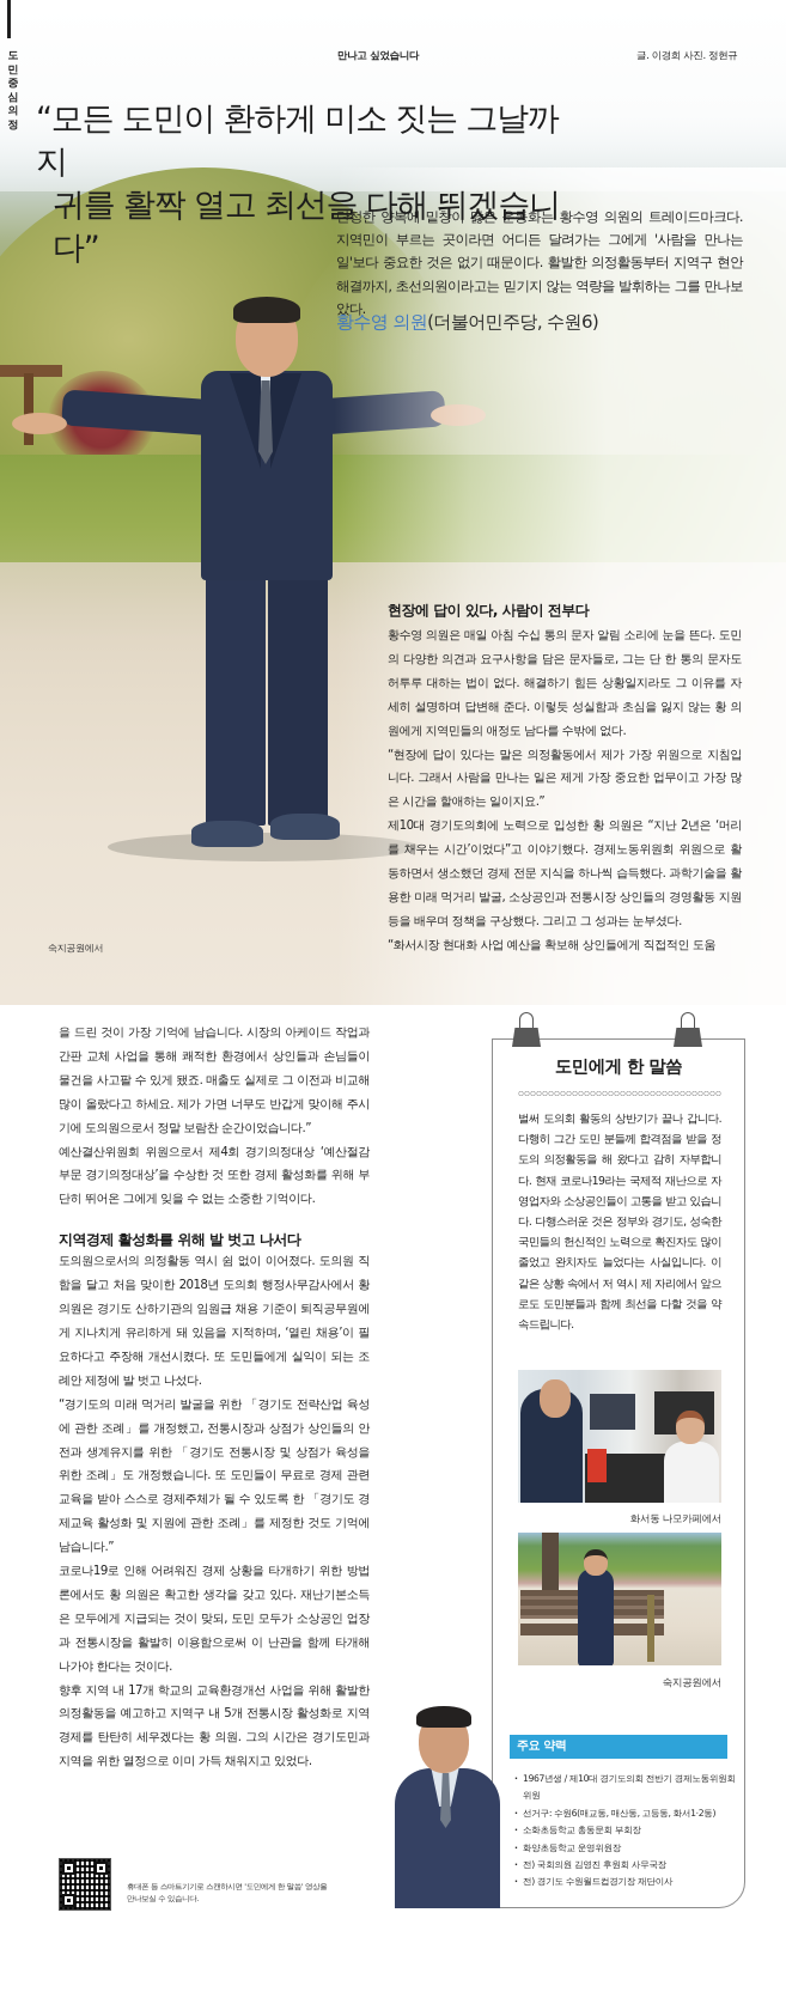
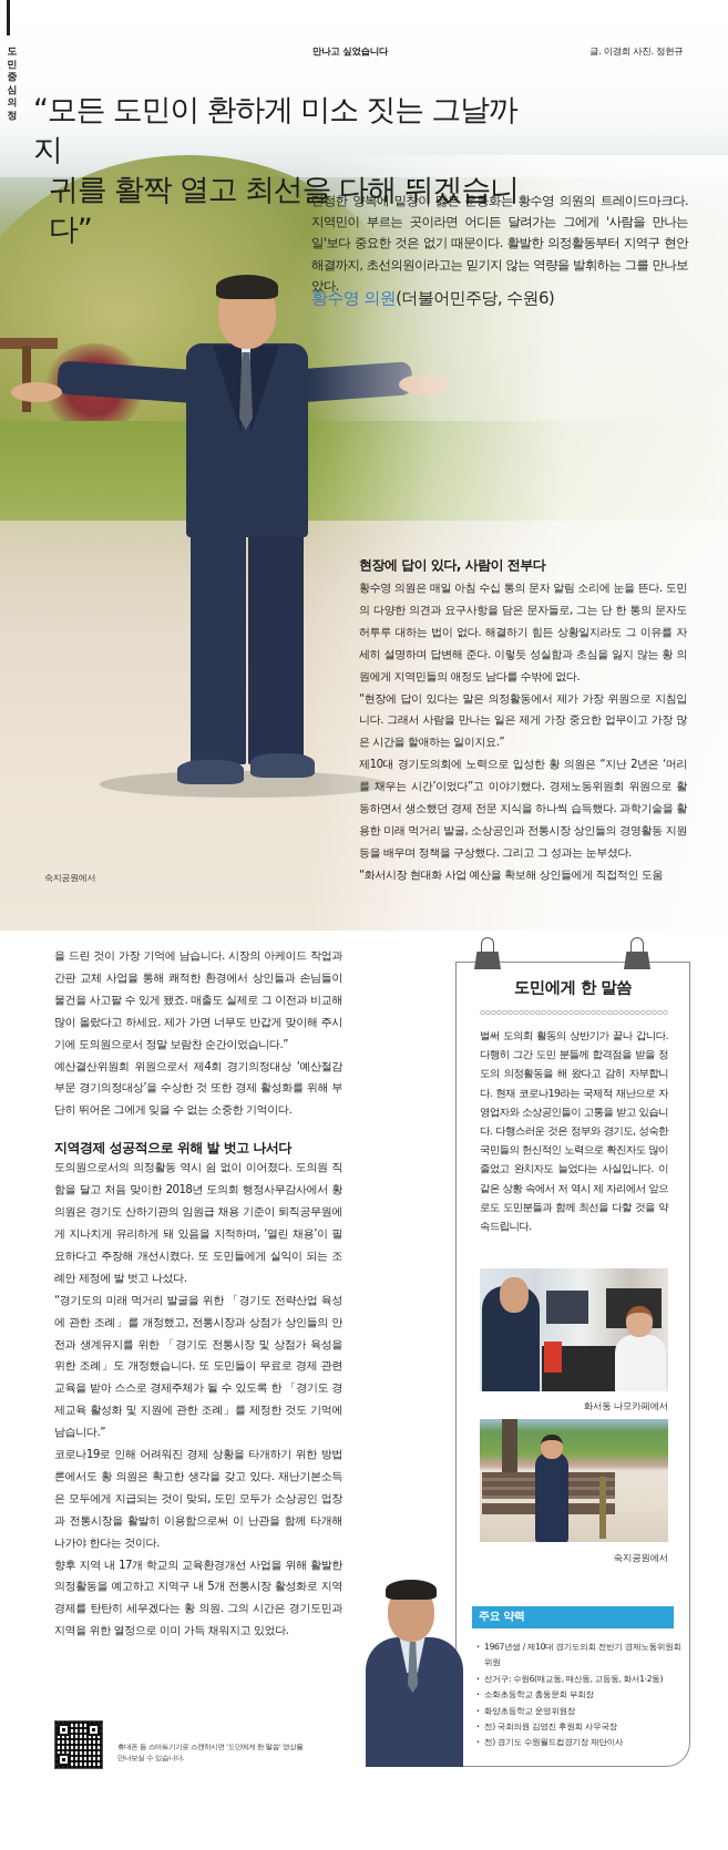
  도민중심 의정
  만나고 싶었습니다
  글. 이경희 사진. 정현규
  “모든 도민이 환하게 미소 짓는 그날까지
  귀를 활짝 열고 최선을 다해 뛰겠습니다”
  단정한 양복에 밑창이 닳은 운동화는 황수영 의원의 트레이드마크다. 지역민이 부르는 곳이라면 어디든 달려가는 그에게 '사람을 만나는 일'보다 중요한 것은 없기 때문이다. 활발한 의정활동부터 지역구 현안 해결까지, 초선의원이라고는 믿기지 않는 역량을 발휘하는 그를 만나보았다.
  황수영 의원(더불어민주당, 수원6)
  현장에 답이 있다, 사람이 전부다
  황수영 의원은 매일 아침 수십 통의 문자 알림 소리에 눈을 뜬다. 도민의 다양한 의견과 요구사항을 담은 문자들로, 그는 단 한 통의 문자도 허투루 대하는 법이 없다. 해결하기 힘든 상황일지라도 그 이유를 자세히 설명하며 답변해 준다. 이렇듯 성실함과 초심을 잃지 않는 황 의원에게 지역민들의 애정도 남다를 수밖에 없다.
  “현장에 답이 있다는 말은 의정활동에서 제가 가장 위원으로 지침입니다. 그래서 사람을 만나는 일은 제게 가장 중요한 업무이고 가장 많은 시간을 할애하는 일이지요.”
  제10대 경기도의회에 노력으로 입성한 황 의원은 “지난 2년은 ‘머리를 채우는 시간’이었다”고 이야기했다. 경제노동위원회 위원으로 활동하면서 생소했던 경제 전문 지식을 하나씩 습득했다. 과학기술을 활용한 미래 먹거리 발굴, 소상공인과 전통시장 상인들의 경영활동 지원 등을 배우며 정책을 구상했다. 그리고 그 성과는 눈부셨다.
  “화서시장 현대화 사업 예산을 확보해 상인들에게 직접적인 도움
  숙지공원에서
  을 드린 것이 가장 기억에 남습니다. 시장의 아케이드 작업과 간판 교체 사업을 통해 쾌적한 환경에서 상인들과 손님들이 물건을 사고팔 수 있게 됐죠. 매출도 실제로 그 이전과 비교해 많이 올랐다고 하세요. 제가 가면 너무도 반갑게 맞이해 주시기에 도의원으로서 정말 보람찬 순간이었습니다.”
  예산결산위원회 위원으로서 제4회 경기의정대상 ‘예산절감 부문 경기의정대상’을 수상한 것 또한 경제 활성화를 위해 부단히 뛰어온 그에게 잊을 수 없는 소중한 기억이다.
- 지역경제 활성화를 위해 발 벗고 나서다
+ 지역경제 성공적으로 위해 발 벗고 나서다
  도의원으로서의 의정활동 역시 쉼 없이 이어졌다. 도의원 직함을 달고 처음 맞이한 2018년 도의회 행정사무감사에서 황 의원은 경기도 산하기관의 임원급 채용 기준이 퇴직공무원에게 지나치게 유리하게 돼 있음을 지적하며, ‘열린 채용’이 필요하다고 주장해 개선시켰다. 또 도민들에게 실익이 되는 조례안 제정에 발 벗고 나섰다.
  “경기도의 미래 먹거리 발굴을 위한 「경기도 전략산업 육성에 관한 조례」를 개정했고, 전통시장과 상점가 상인들의 안전과 생계유지를 위한 「경기도 전통시장 및 상점가 육성을 위한 조례」도 개정했습니다. 또 도민들이 무료로 경제 관련 교육을 받아 스스로 경제주체가 될 수 있도록 한 「경기도 경제교육 활성화 및 지원에 관한 조례」를 제정한 것도 기억에 남습니다.”
  코로나19로 인해 어려워진 경제 상황을 타개하기 위한 방법론에서도 황 의원은 확고한 생각을 갖고 있다. 재난기본소득은 모두에게 지급되는 것이 맞되, 도민 모두가 소상공인 업장과 전통시장을 활발히 이용함으로써 이 난관을 함께 타개해 나가야 한다는 것이다.
  향후 지역 내 17개 학교의 교육환경개선 사업을 위해 활발한 의정활동을 예고하고 지역구 내 5개 전통시장 활성화로 지역 경제를 탄탄히 세우겠다는 황 의원. 그의 시간은 경기도민과 지역을 위한 열정으로 이미 가득 채워지고 있었다.
  휴대폰 등 스마트기기로 스캔하시면 '도민에게 한 말씀' 영상을 만나보실 수 있습니다.
  도민에게 한 말씀
  벌써 도의회 활동의 상반기가 끝나 갑니다. 다행히 그간 도민 분들께 합격점을 받을 정도의 의정활동을 해 왔다고 감히 자부합니다. 현재 코로나19라는 국제적 재난으로 자영업자와 소상공인들이 고통을 받고 있습니다. 다행스러운 것은 정부와 경기도, 성숙한 국민들의 헌신적인 노력으로 확진자도 많이 줄었고 완치자도 늘었다는 사실입니다. 이 같은 상황 속에서 저 역시 제 자리에서 앞으로도 도민분들과 함께 최선을 다할 것을 약속드립니다.
  화서동 나모카페에서
  숙지공원에서
  주요 약력
  1967년생 / 제10대 경기도의회 전반기 경제노동위원회 위원
  선거구: 수원6(매교동, 매산동, 고등동, 화서1·2동)
  소화초등학교 총동문회 부회장
  화양초등학교 운영위원장
  전) 국회의원 김영진 후원회 사무국장
  전) 경기도 수원월드컵경기장 재단이사
